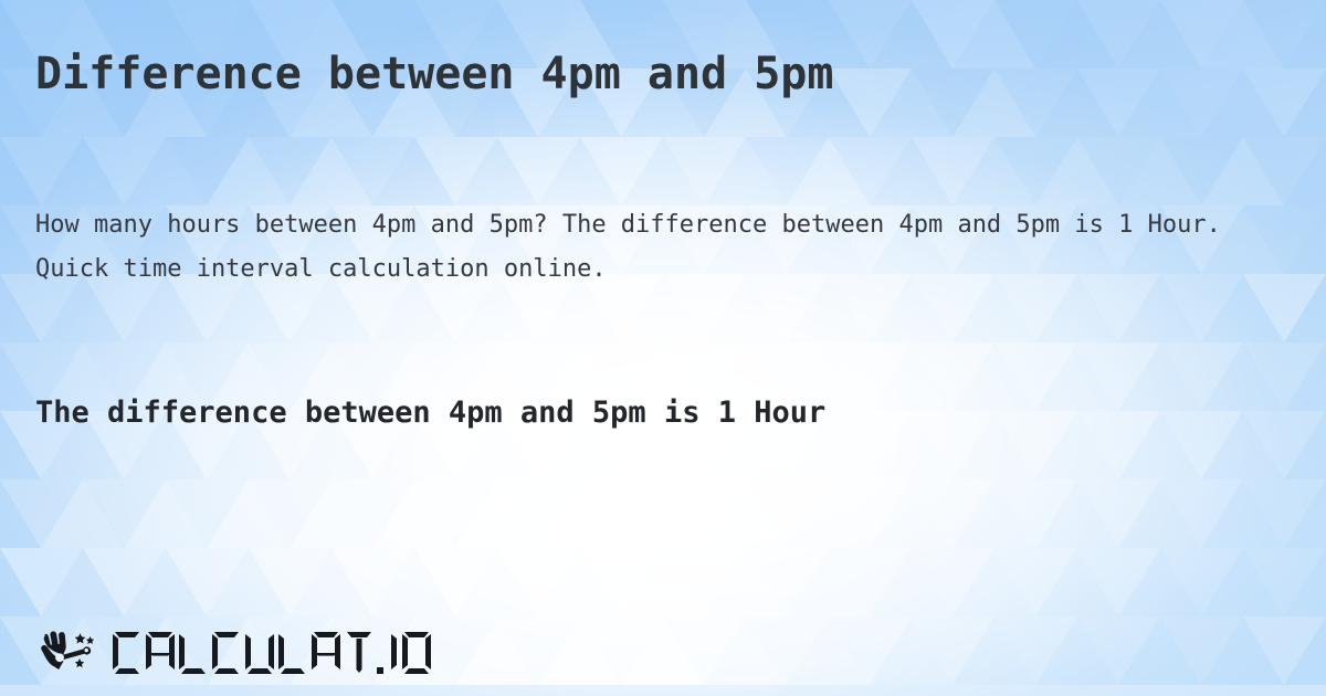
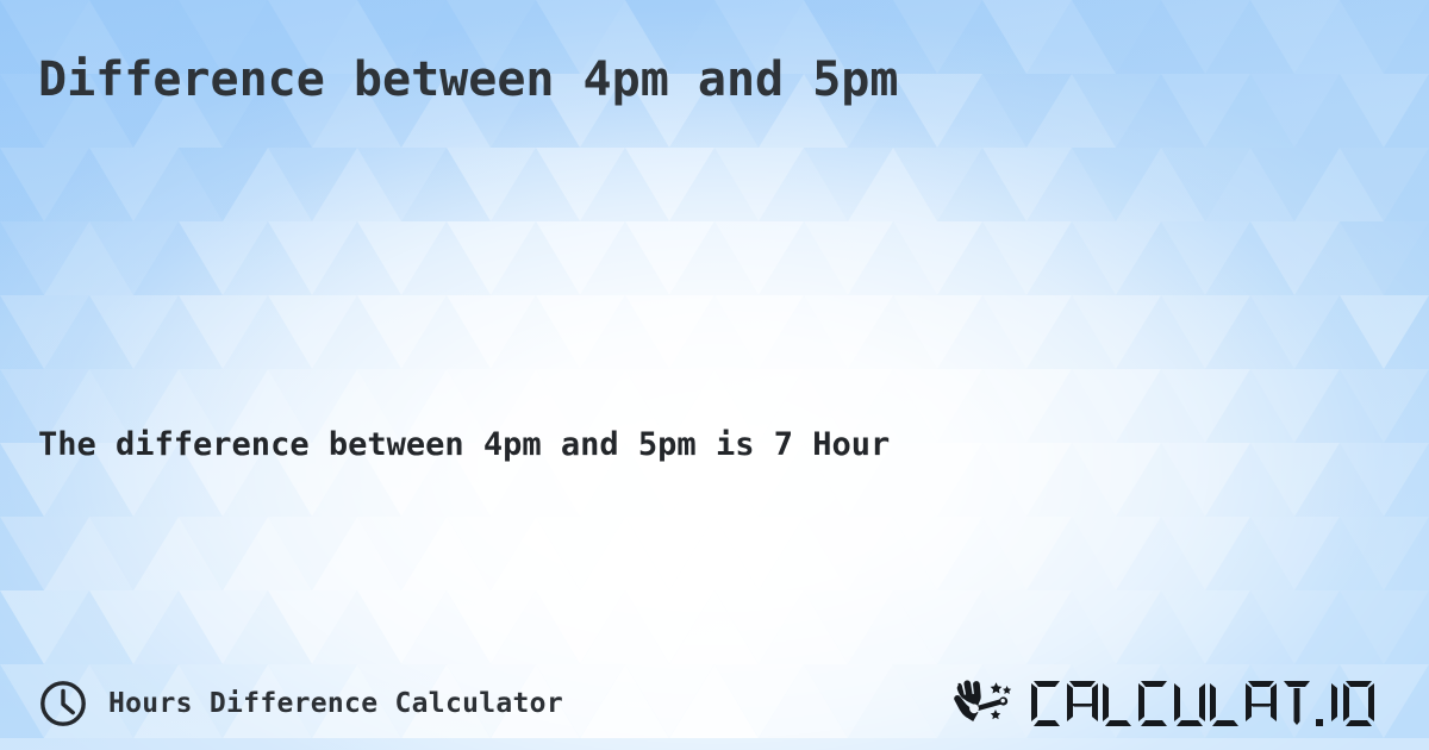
  Difference between 4pm and 5pm
- How many hours between 4pm and 5pm? The difference between 4pm and 5pm is 1 Hour. Quick time interval calculation online.
- The difference between 4pm and 5pm is 1 Hour
+ The difference between 4pm and 5pm is 7 Hour
+ Hours Difference Calculator
